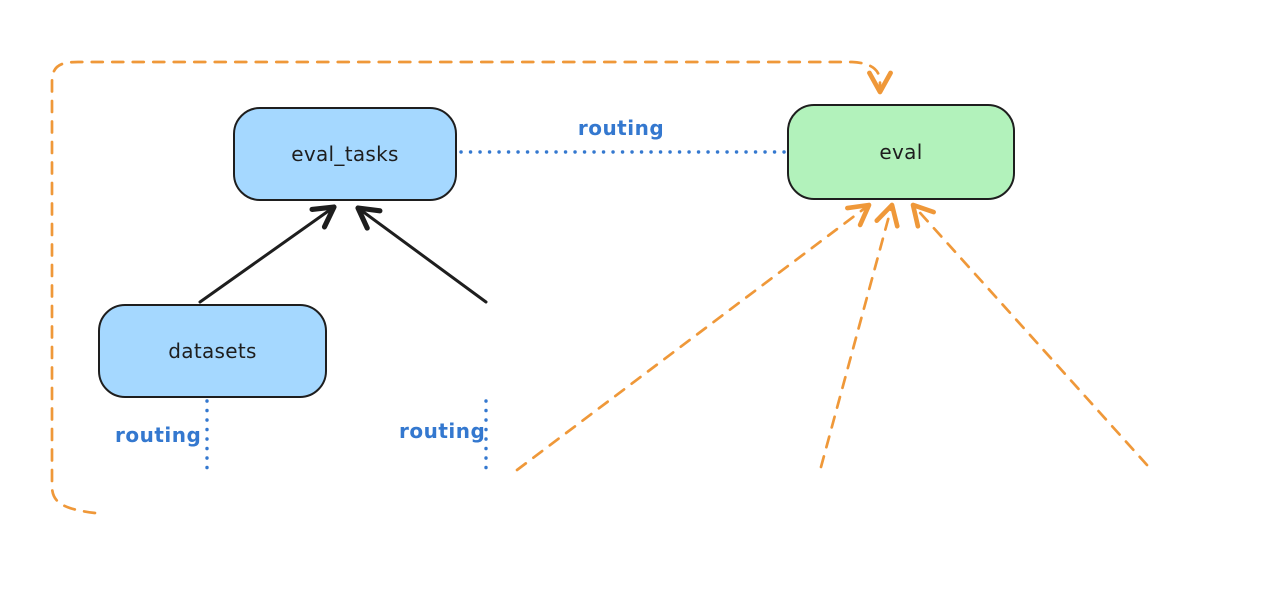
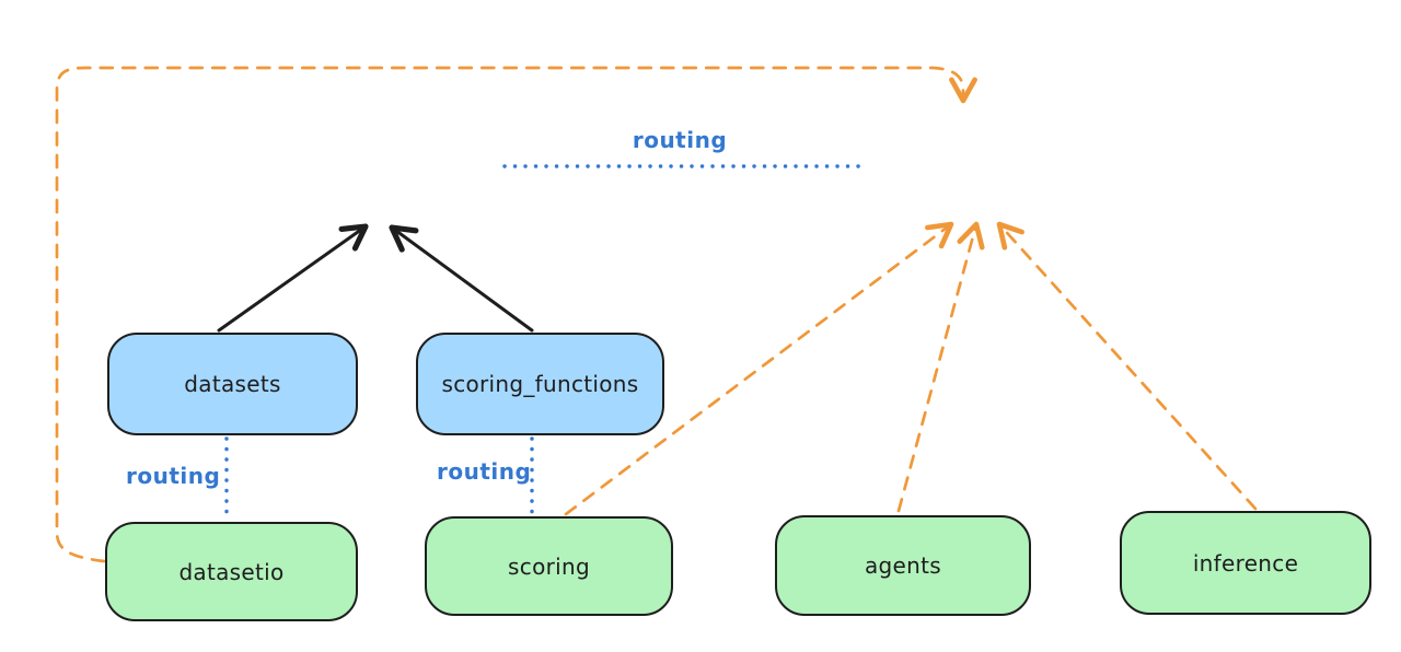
- eval_tasks
- eval
  datasets
+ scoring_functions
+ datasetio
+ scoring
+ agents
+ inference
  routing
  routing
  routing
